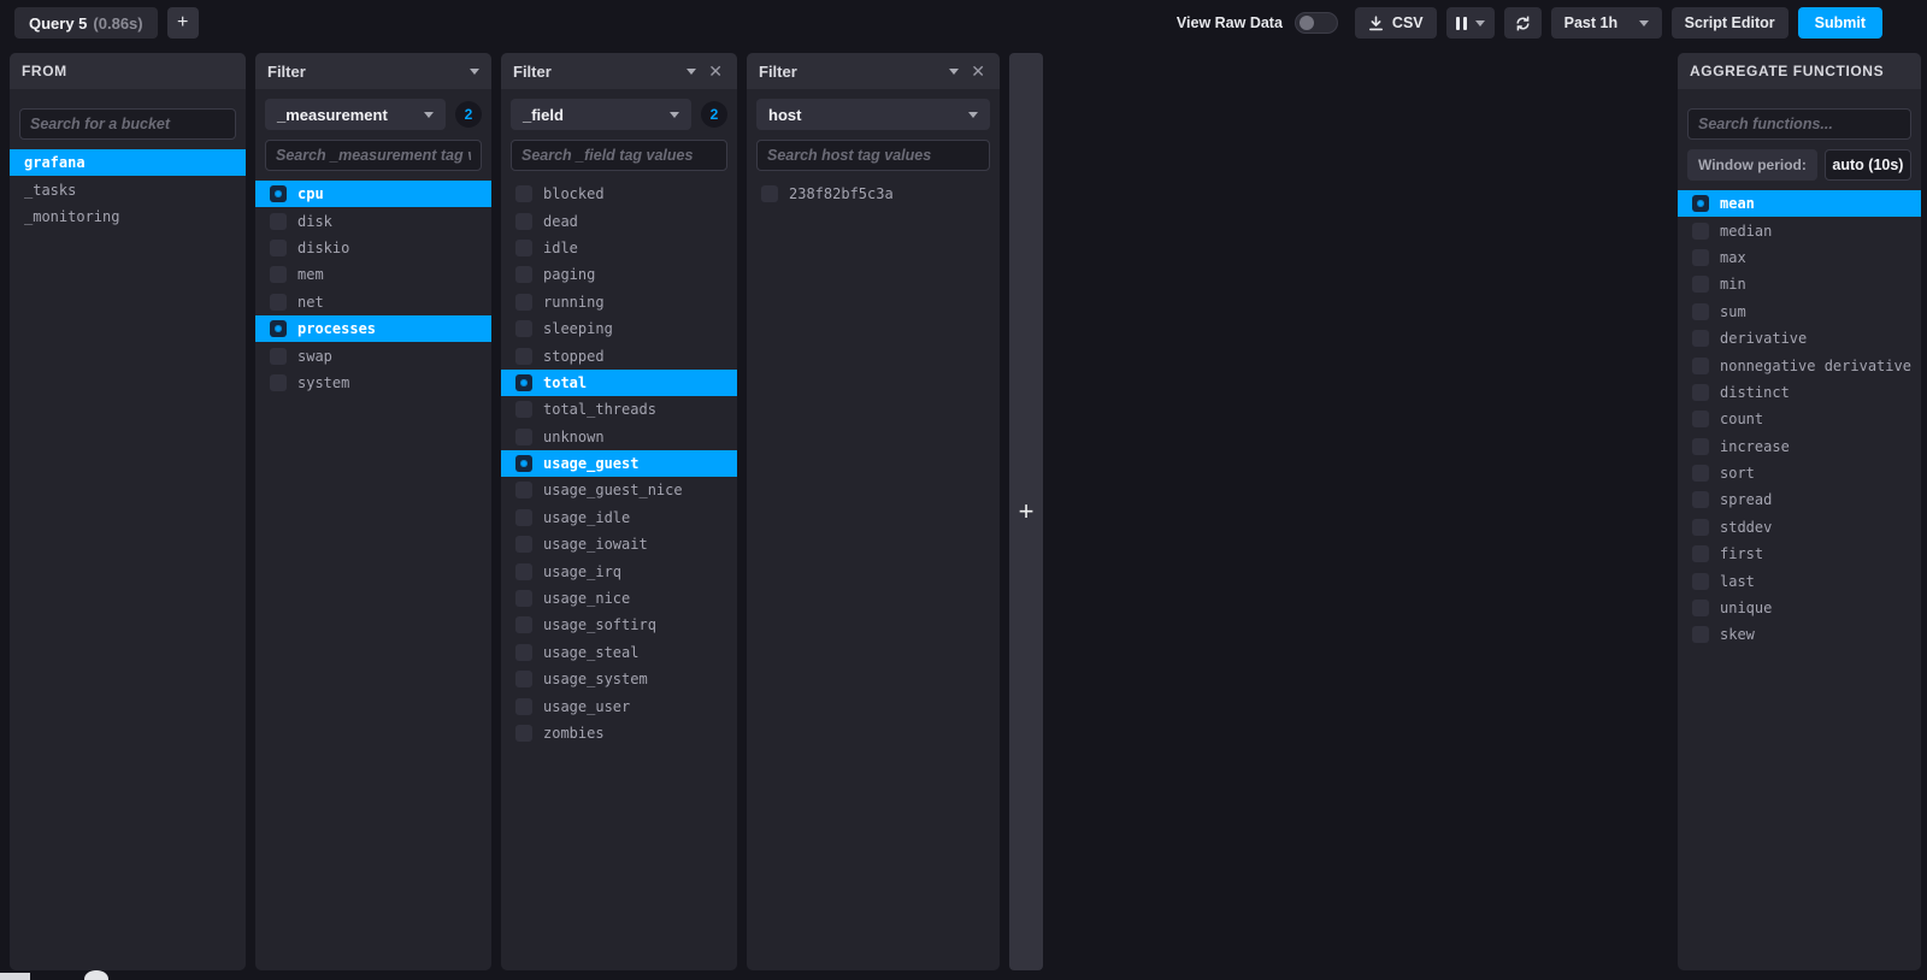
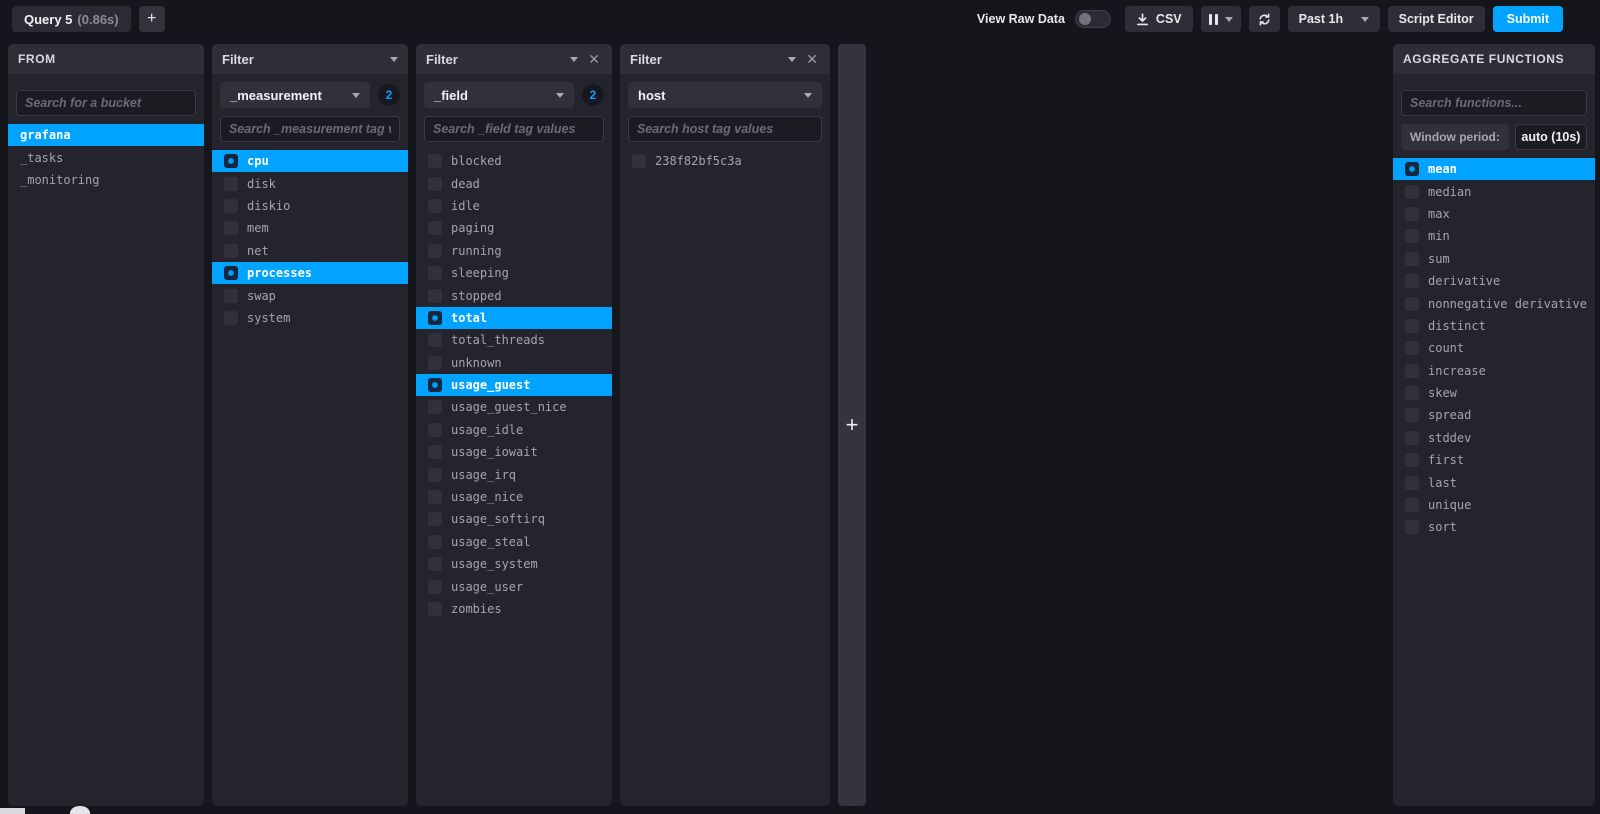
  Query 5
  (0.86s)
  +
  View Raw Data
  CSV
  Past 1h
  Script Editor
  Submit
  FROM
  Search for a bucket
  grafana
  _tasks
  _monitoring
  Filter
  _measurement
  2
  Search _measurement tag
  cpu
  disk
  diskio
  mem
  net
  processes
  swap
  system
  Filter
  ✕
  _field
  2
  Search _field tag values
  blocked
  dead
  idle
  paging
  running
  sleeping
  stopped
  total
  total_threads
  unknown
  usage_guest
  usage_guest_nice
  usage_idle
  usage_iowait
  usage_irq
  usage_nice
  usage_softirq
  usage_steal
  usage_system
  usage_user
  zombies
  Filter
  ✕
  host
  Search host tag values
  238f82bf5c3a
  +
  AGGREGATE FUNCTIONS
  Search functions...
  Window period:
  auto (10s)
  mean
  median
  max
  min
  sum
  derivative
  nonnegative derivative
  distinct
  count
  increase
- sort
+ skew
  spread
  stddev
  first
  last
  unique
- skew
+ sort
